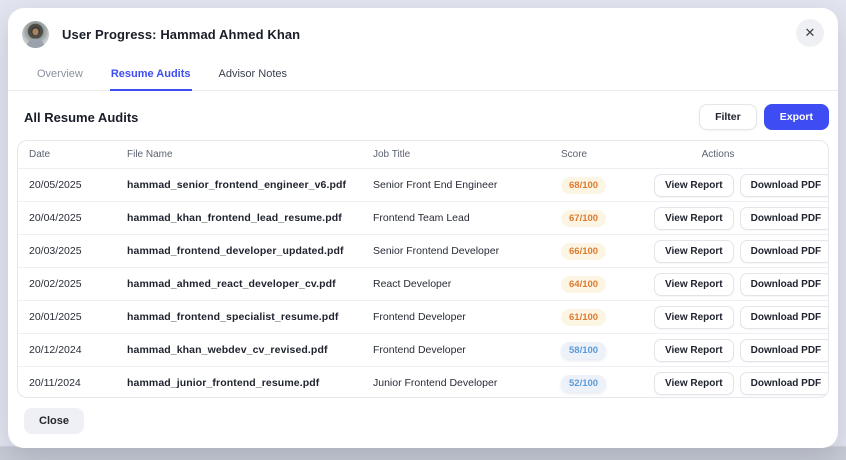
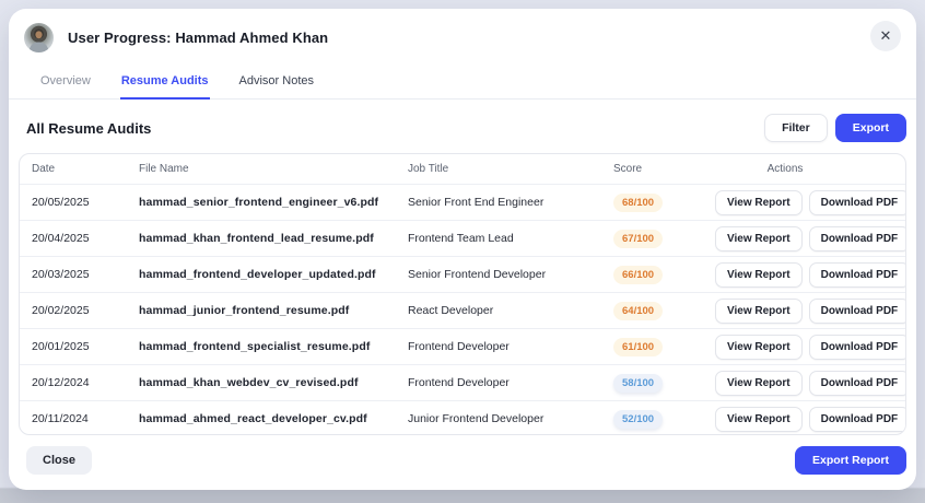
  User Progress: Hammad Ahmed Khan
  ✕
  Overview
  Resume Audits
  Advisor Notes
  All Resume Audits
  Filter
  Export
  Date
  File Name
  Job Title
  Score
  Actions
  20/05/2025
  hammad_senior_frontend_engineer_v6.pdf
  Senior Front End Engineer
  68/100
  View Report
  Download PDF
  20/04/2025
  hammad_khan_frontend_lead_resume.pdf
  Frontend Team Lead
  67/100
  View Report
  Download PDF
  20/03/2025
  hammad_frontend_developer_updated.pdf
  Senior Frontend Developer
  66/100
  View Report
  Download PDF
  20/02/2025
- hammad_ahmed_react_developer_cv.pdf
+ hammad_junior_frontend_resume.pdf
  React Developer
  64/100
  View Report
  Download PDF
  20/01/2025
  hammad_frontend_specialist_resume.pdf
  Frontend Developer
  61/100
  View Report
  Download PDF
  20/12/2024
  hammad_khan_webdev_cv_revised.pdf
  Frontend Developer
  58/100
  View Report
  Download PDF
  20/11/2024
- hammad_junior_frontend_resume.pdf
+ hammad_ahmed_react_developer_cv.pdf
  Junior Frontend Developer
  52/100
  View Report
  Download PDF
  Close
+ Export Report
